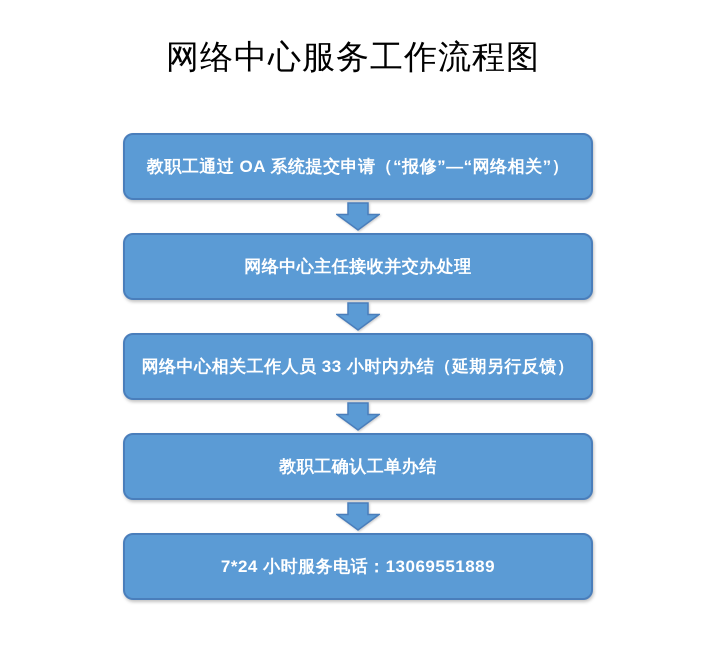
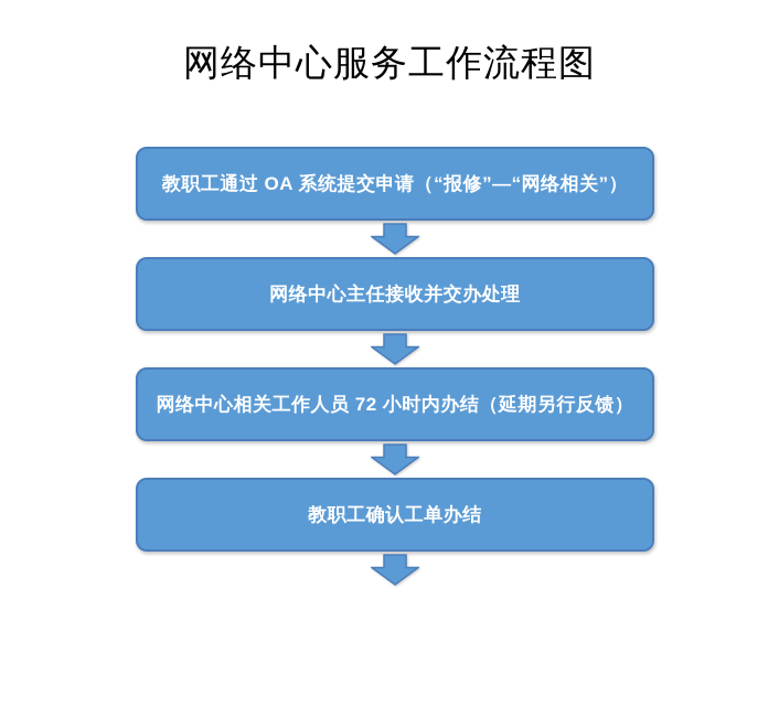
  网络中心服务工作流程图
  教职工通过 OA 系统提交申请（“报修”—“网络相关”）
  网络中心主任接收并交办处理
- 网络中心相关工作人员 33 小时内办结（延期另行反馈）
+ 网络中心相关工作人员 72 小时内办结（延期另行反馈）
  教职工确认工单办结
- 7*24 小时服务电话：13069551889
